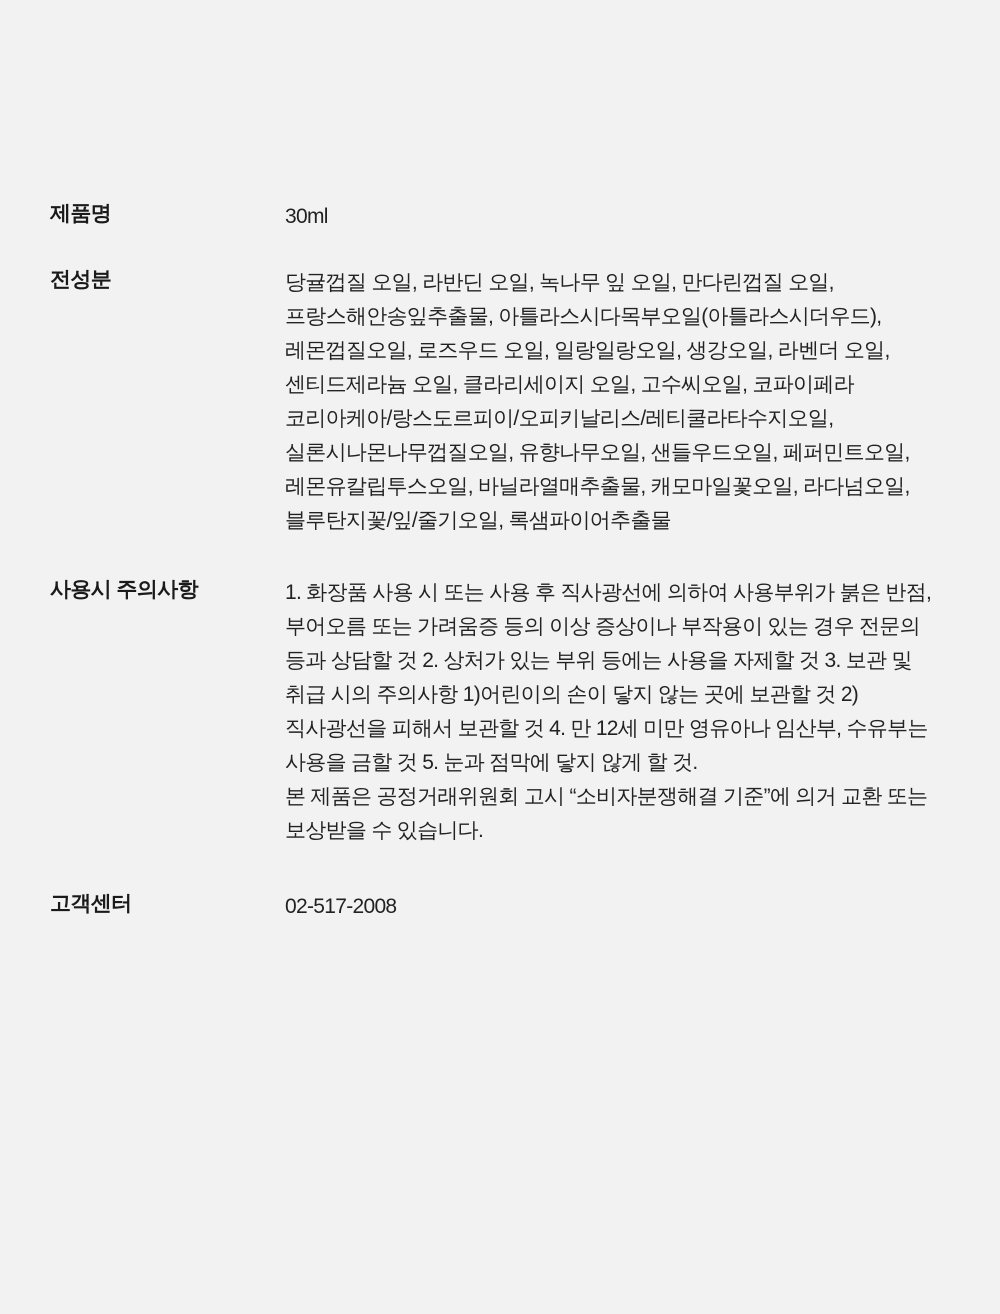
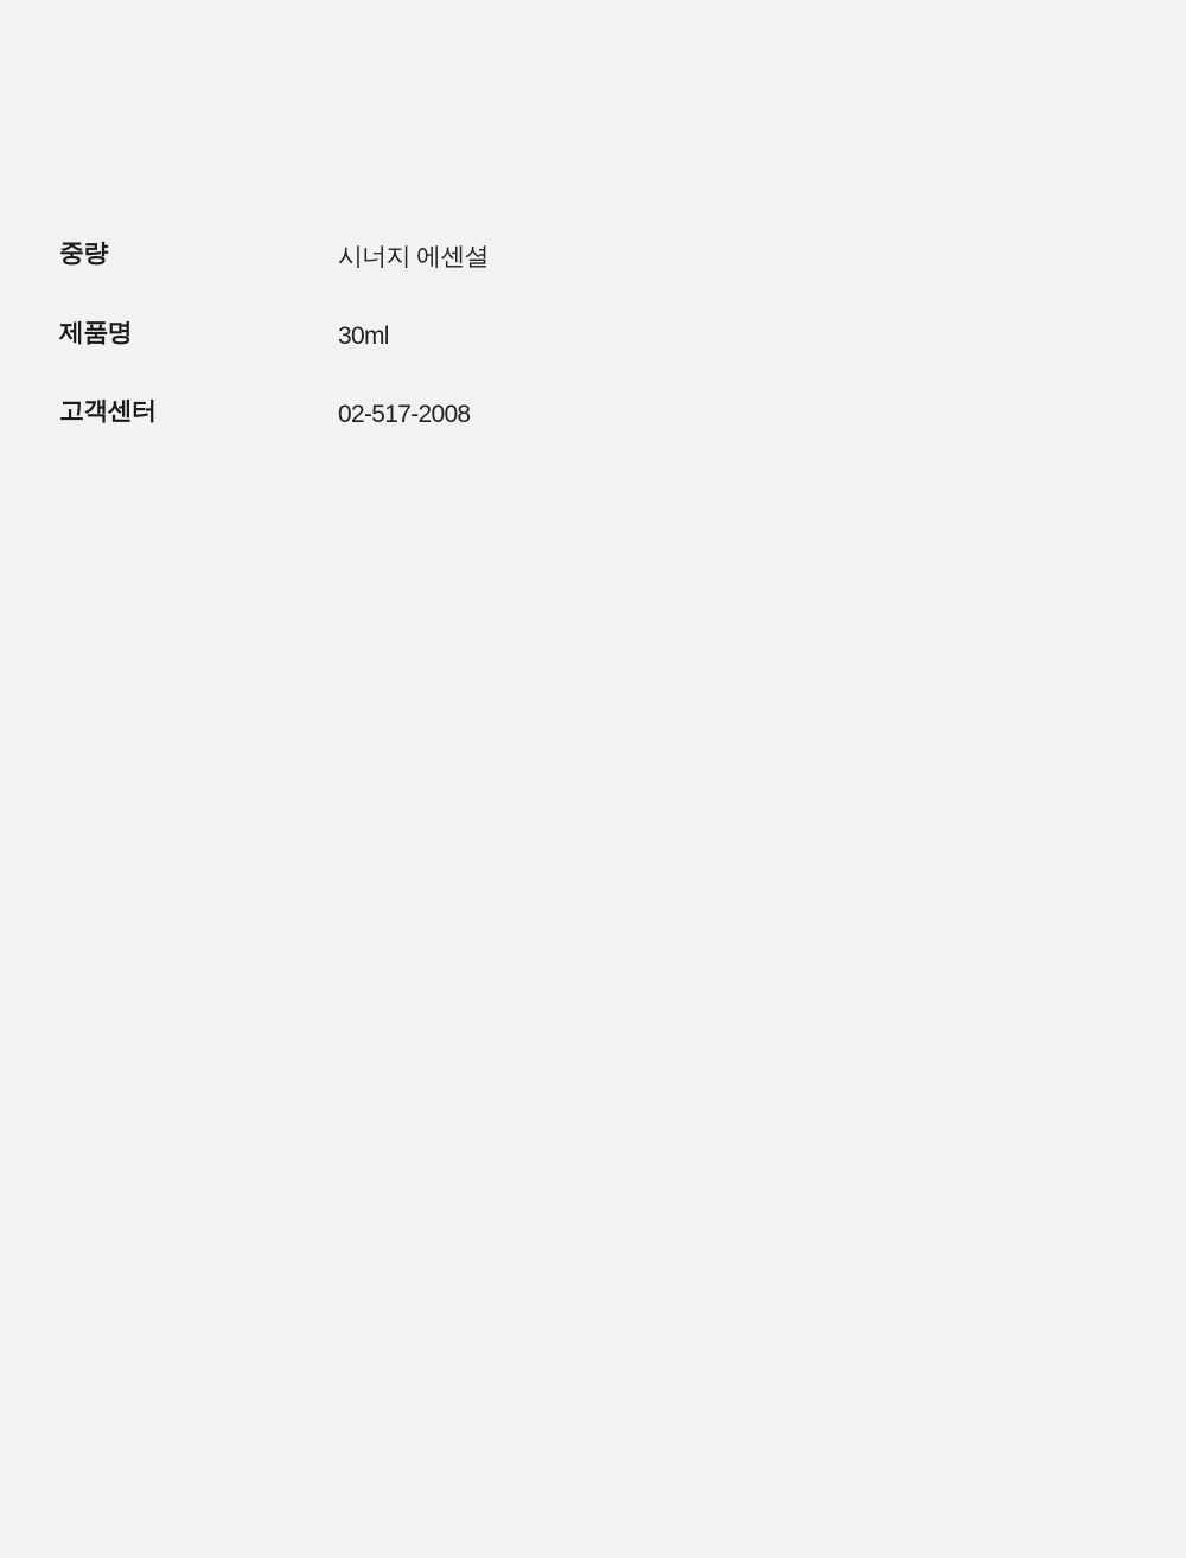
+ 중량	시너지 에센셜
  제품명	30ml
- 전성분	당귤껍질 오일, 라반딘 오일, 녹나무 잎 오일, 만다린껍질 오일, 프랑스해안송잎추출물, 아틀라스시다목부오일(아틀라스시더우드), 레몬껍질오일, 로즈우드 오일, 일랑일랑오일, 생강오일, 라벤더 오일, 센티드제라늄 오일, 클라리세이지 오일, 고수씨오일, 코파이페라 코리아케아/랑스도르피이/오피키날리스/레티쿨라타수지오일, 실론시나몬나무껍질오일, 유향나무오일, 샌들우드오일, 페퍼민트오일, 레몬유칼립투스오일, 바닐라열매추출물, 캐모마일꽃오일, 라다넘오일, 블루탄지꽃/잎/줄기오일, 록샘파이어추출물
- 사용시 주의사항	1. 화장품 사용 시 또는 사용 후 직사광선에 의하여 사용부위가 붉은 반점, 부어오름 또는 가려움증 등의 이상 증상이나 부작용이 있는 경우 전문의 등과 상담할 것 2. 상처가 있는 부위 등에는 사용을 자제할 것 3. 보관 및 취급 시의 주의사항 1)어린이의 손이 닿지 않는 곳에 보관할 것 2) 직사광선을 피해서 보관할 것 4. 만 12세 미만 영유아나 임산부, 수유부는 사용을 금할 것 5. 눈과 점막에 닿지 않게 할 것. 본 제품은 공정거래위원회 고시 “소비자분쟁해결 기준”에 의거 교환 또는 보상받을 수 있습니다.
  고객센터	02-517-2008
